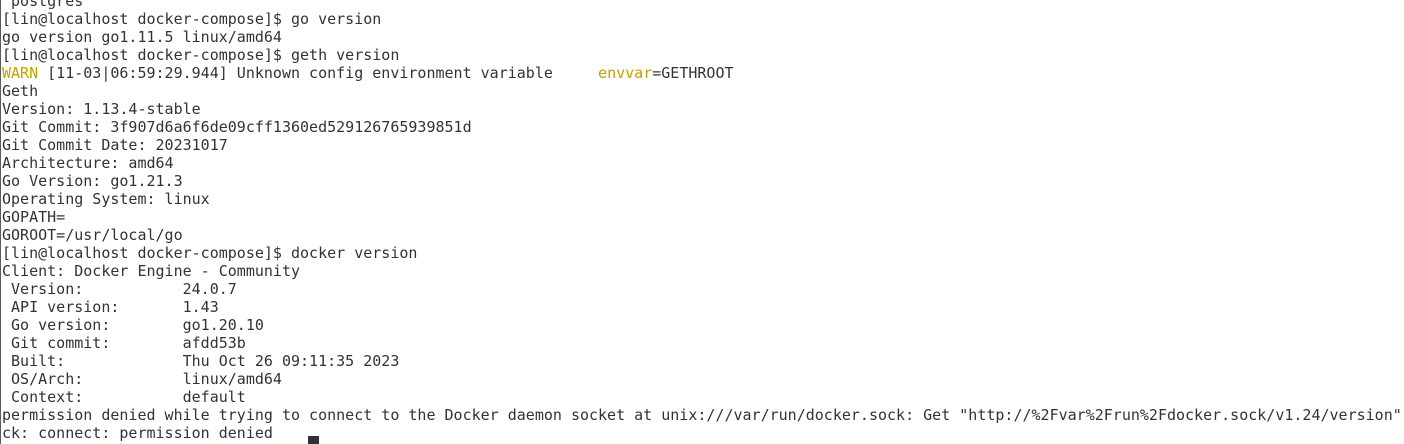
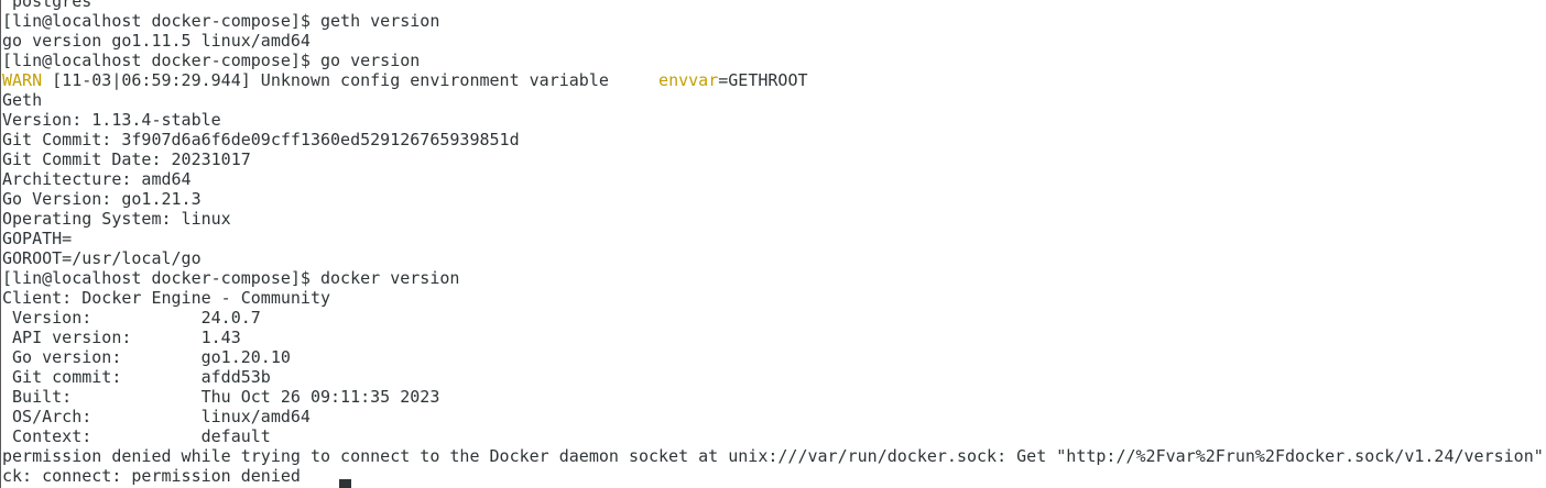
  postgres
- [lin@localhost docker-compose]$ go version
+ [lin@localhost docker-compose]$ geth version
  go version go1.11.5 linux/amd64
- [lin@localhost docker-compose]$ geth version
+ [lin@localhost docker-compose]$ go version
  WARN [11-03|06:59:29.944] Unknown config environment variable envvar=GETHROOT
  Geth
  Version: 1.13.4-stable
  Git Commit: 3f907d6a6f6de09cff1360ed529126765939851d
  Git Commit Date: 20231017
  Architecture: amd64
  Go Version: go1.21.3
  Operating System: linux
  GOPATH=
  GOROOT=/usr/local/go
  [lin@localhost docker-compose]$ docker version
  Client: Docker Engine - Community
  Version: 24.0.7
  API version: 1.43
  Go version: go1.20.10
  Git commit: afdd53b
  Built: Thu Oct 26 09:11:35 2023
  OS/Arch: linux/amd64
  Context: default
  permission denied while trying to connect to the Docker daemon socket at unix:///var/run/docker.sock: Get "http://%2Fvar%2Frun%2Fdocker.sock/v1.24/version"
  ck: connect: permission denied
